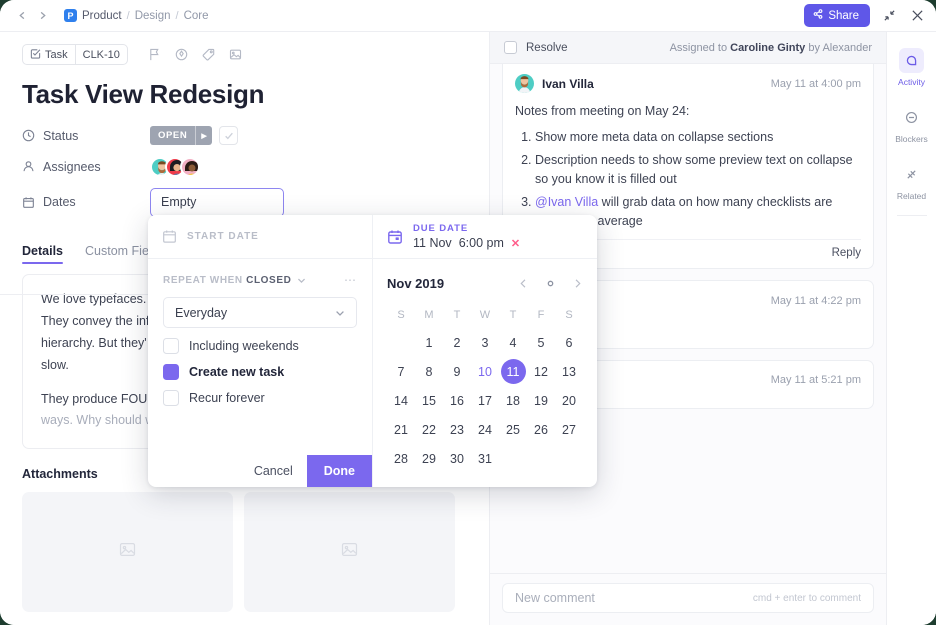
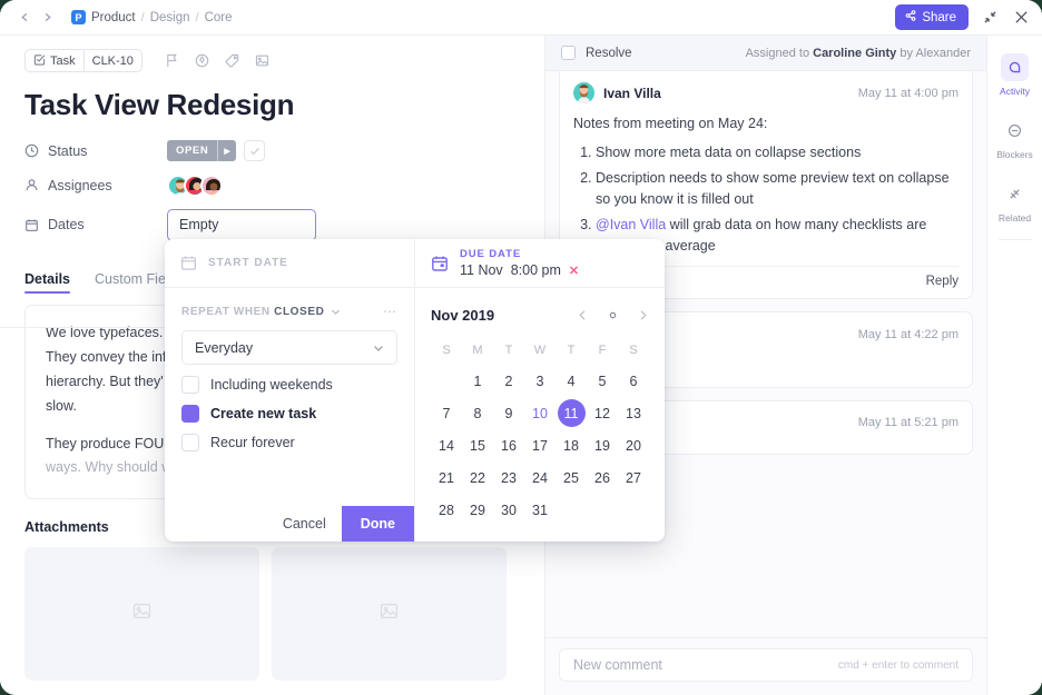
  P
  Product
  /
  Design
  /
  Core
  Share
  Task
  CLK-10
  Task View Redesign
  Status
  OPEN
  Assignees
  Dates
  Empty
  Details
  Custom Fie
  We love typefaces.
  They convey the in
  hierarchy. But they'
  slow.
  They produce FOU
  ways. Why should
  Attachments
  Resolve
  Assigned to Caroline Ginty by Alexander
  Ivan Villa
  May 11 at 4:00 pm
  Notes from meeting on May 24:
  Show more meta data on collapse sections
  Description needs to show some preview text on collapse so you know it is filled out
  @Ivan Villa will grab data on how many checklists are average
  Reply
  May 11 at 4:22 pm
  May 11 at 5:21 pm
  New comment
  cmd + enter to comment
  Activity
  Blockers
  Related
  START DATE
  DUE DATE
  11 Nov
- 6:00 pm
+ 8:00 pm
  ✕
  REPEAT WHEN CLOSED
  ⋯
  Everyday
  Including weekends
  Create new task
  Recur forever
  Cancel
  Done
  Nov 2019
  S
  M
  T
  W
  T
  F
  S
  1
  2
  3
  4
  5
  6
  7
  8
  9
  10
  11
  12
  13
  14
  15
  16
  17
  18
  19
  20
  21
  22
  23
  24
  25
  26
  27
  28
  29
  30
  31
